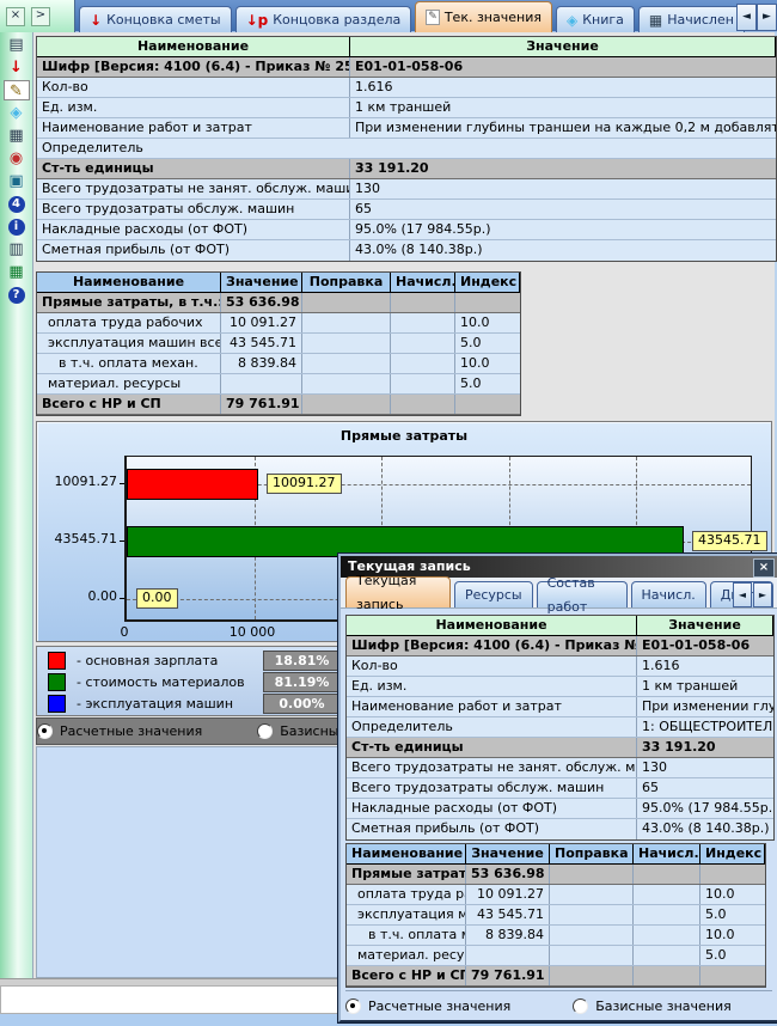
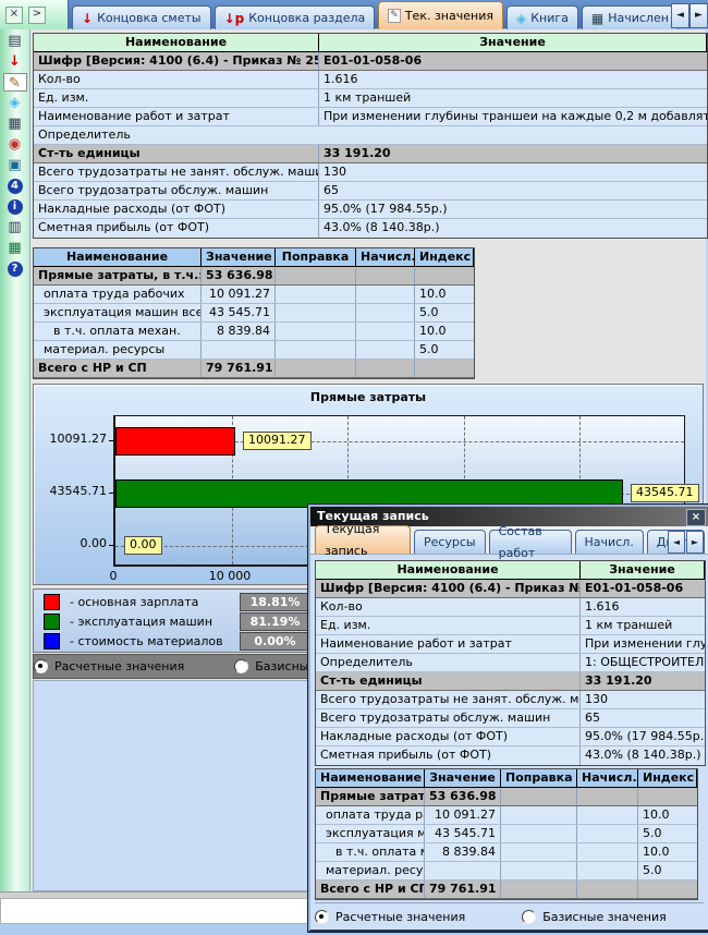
  ×
  >
  ↓
  Концовка сметы
  ↓р
  Концовка раздела
  ✎
  Тек. значения
  ◈
  Книга
  ▦
  Начислен
  ◄
  ►
  ▤
  ↓
  ✎
  ◈
  ▦
  ◉
  ▣
  4
  i
  ▥
  ▦
  ?
  Наименование
  Значение
  Шифр [Версия: 4100 (6.4) - Приказ № 25
  Е01-01-058-06
  Кол-во
  1.616
  Ед. изм.
  1 км траншей
  Наименование работ и затрат
  При изменении глубины траншеи на каждые 0,2 м добавлят
  Определитель
  Ст-ть единицы
  33 191.20
  Всего трудозатраты не занят. обслуж. маши
  130
  Всего трудозатраты обслуж. машин
  65
  Накладные расходы (от ФОТ)
  95.0% (17 984.55р.)
  Сметная прибыль (от ФОТ)
  43.0% (8 140.38р.)
  Наименование
  Значение
  Поправка
  Начисл.
  Индекс
  Прямые затраты, в т.ч.:
  53 636.98
  оплата труда рабочих
  10 091.27
  10.0
  эксплуатация машин все
  43 545.71
  5.0
  в т.ч. оплата механ.
  8 839.84
  10.0
  материал. ресурсы
  5.0
  Всего с НР и СП
  79 761.91
  Прямые затраты
  10091.27
  43545.71
  0.00
  10091.27
  43545.71
  0.00
  0
  10 000
  - основная зарплата
  18.81%
- - стоимость материалов
+ - эксплуатация машин
  81.19%
- - эксплуатация машин
+ - стоимость материалов
  0.00%
  Расчетные значения
  Текущая запись
  ×
  Текущая запись
  Ресурсы
  Состав работ
  Начисл.
  ◄
  ►
  Наименование
  Значение
  Шифр [Версия: 4100 (6.4) - Приказ №
  Е01-01-058-06
  Кол-во
  1.616
  Ед. изм.
  1 км траншей
  Наименование работ и затрат
  Определитель
  Ст-ть единицы
  33 191.20
  Всего трудозатраты не занят. обслуж. м
  130
  Всего трудозатраты обслуж. машин
  65
  Накладные расходы (от ФОТ)
  95.0% (17 984.55р.
  Сметная прибыль (от ФОТ)
  43.0% (8 140.38р.)
  Наименование
  Значение
  Поправка
  Начисл.
  Индекс
  53 636.98
  10 091.27
  10.0
  43 545.71
  5.0
  в т.ч. оплата м
  8 839.84
  10.0
  материал. ресу
  5.0
  Всего с НР и СП
  79 761.91
  Расчетные значения
  Базисные значения
